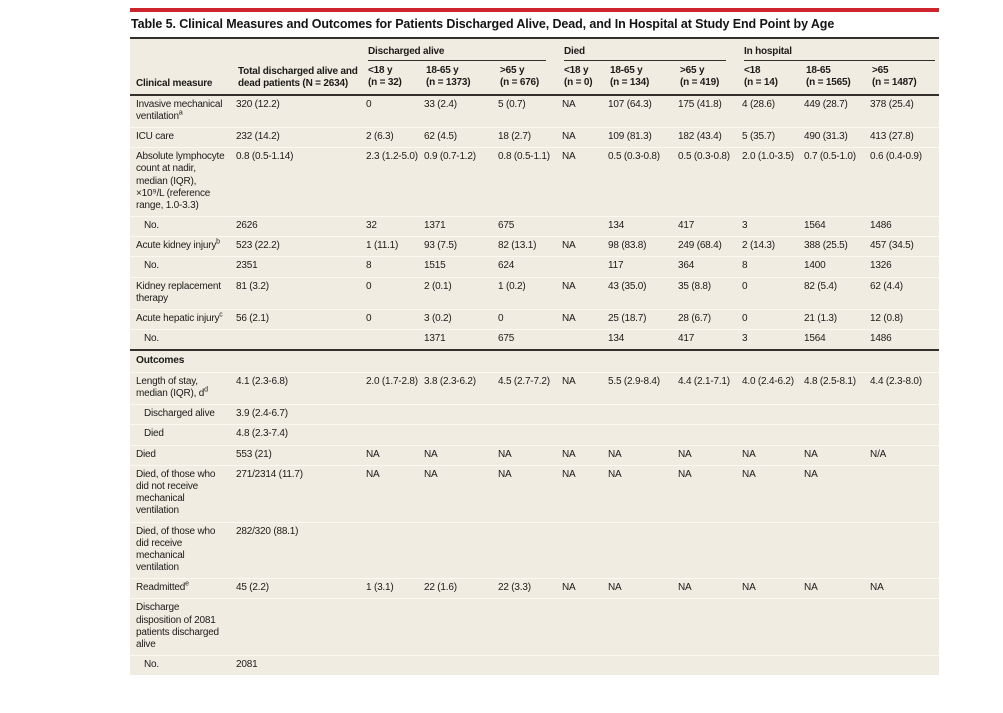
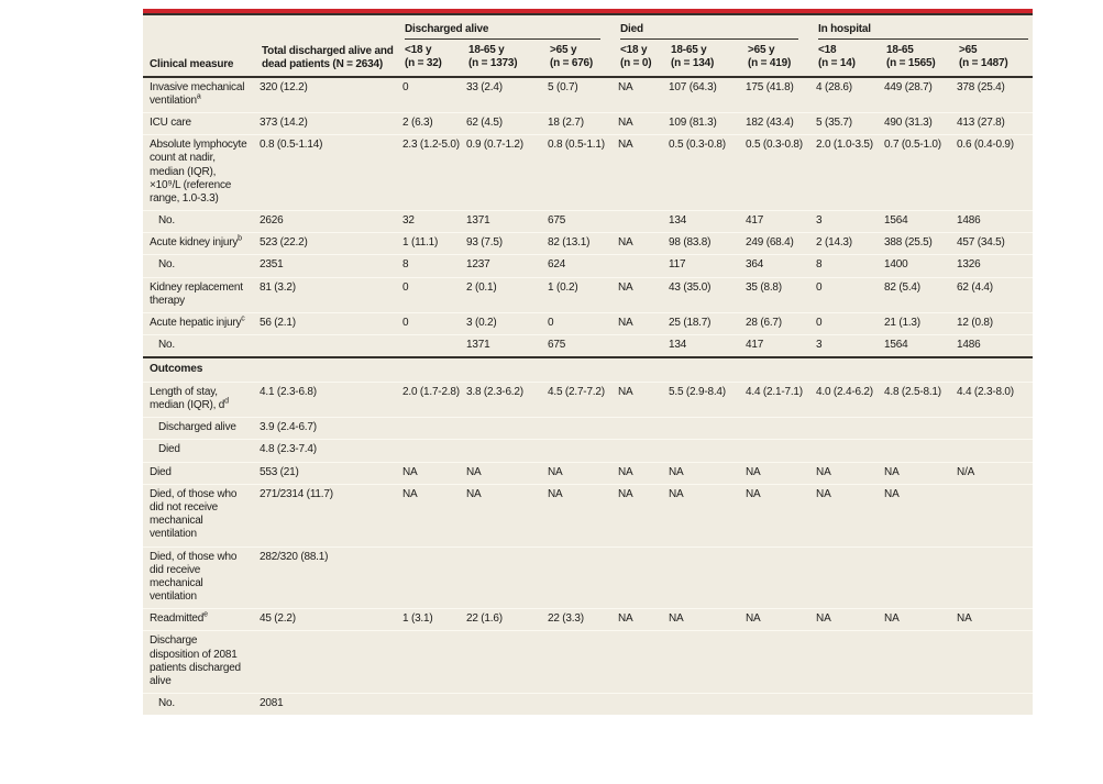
- Table 5. Clinical Measures and Outcomes for Patients Discharged Alive, Dead, and In Hospital at Study End Point by Age
  Clinical measure	Total discharged alive and dead patients (N = 2634)	Discharged alive	Died	In hospital
  <18 y(n = 32)	18-65 y(n = 1373)	>65 y(n = 676)	<18 y(n = 0)	18-65 y(n = 134)	>65 y(n = 419)	<18(n = 14)	18-65(n = 1565)	>65(n = 1487)
  Invasive mechanical ventilation	320 (12.2)	0	33 (2.4)	5 (0.7)	NA	107 (64.3)	175 (41.8)	4 (28.6)	449 (28.7)	378 (25.4)
- ICU care	232 (14.2)	2 (6.3)	62 (4.5)	18 (2.7)	NA	109 (81.3)	182 (43.4)	5 (35.7)	490 (31.3)	413 (27.8)
+ ICU care	373 (14.2)	2 (6.3)	62 (4.5)	18 (2.7)	NA	109 (81.3)	182 (43.4)	5 (35.7)	490 (31.3)	413 (27.8)
  Absolute lymphocyte count at nadir, median (IQR), ×10⁹/L (reference range, 1.0-3.3)	0.8 (0.5-1.14)	2.3 (1.2-5.0)	0.9 (0.7-1.2)	0.8 (0.5-1.1)	NA	0.5 (0.3-0.8)	0.5 (0.3-0.8)	2.0 (1.0-3.5)	0.7 (0.5-1.0)	0.6 (0.4-0.9)
  No.	2626	32	1371	675		134	417	3	1564	1486
  Acute kidney injury	523 (22.2)	1 (11.1)	93 (7.5)	82 (13.1)	NA	98 (83.8)	249 (68.4)	2 (14.3)	388 (25.5)	457 (34.5)
- No.	2351	8	1515	624		117	364	8	1400	1326
+ No.	2351	8	1237	624		117	364	8	1400	1326
  Kidney replacement therapy	81 (3.2)	0	2 (0.1)	1 (0.2)	NA	43 (35.0)	35 (8.8)	0	82 (5.4)	62 (4.4)
  Acute hepatic injury	56 (2.1)	0	3 (0.2)	0	NA	25 (18.7)	28 (6.7)	0	21 (1.3)	12 (0.8)
  No.			1371	675		134	417	3	1564	1486
  Outcomes
  Length of stay, median (IQR), d	4.1 (2.3-6.8)	2.0 (1.7-2.8)	3.8 (2.3-6.2)	4.5 (2.7-7.2)	NA	5.5 (2.9-8.4)	4.4 (2.1-7.1)	4.0 (2.4-6.2)	4.8 (2.5-8.1)	4.4 (2.3-8.0)
  Discharged alive	3.9 (2.4-6.7)
  Died	4.8 (2.3-7.4)
  Died	553 (21)	NA	NA	NA	NA	NA	NA	NA	NA	N/A
  Died, of those who did not receive mechanical ventilation	271/2314 (11.7)	NA	NA	NA	NA	NA	NA	NA	NA
  Died, of those who did receive mechanical ventilation	282/320 (88.1)
  Readmitted	45 (2.2)	1 (3.1)	22 (1.6)	22 (3.3)	NA	NA	NA	NA	NA	NA
  Discharge disposition of 2081 patients discharged alive
  No.	2081
